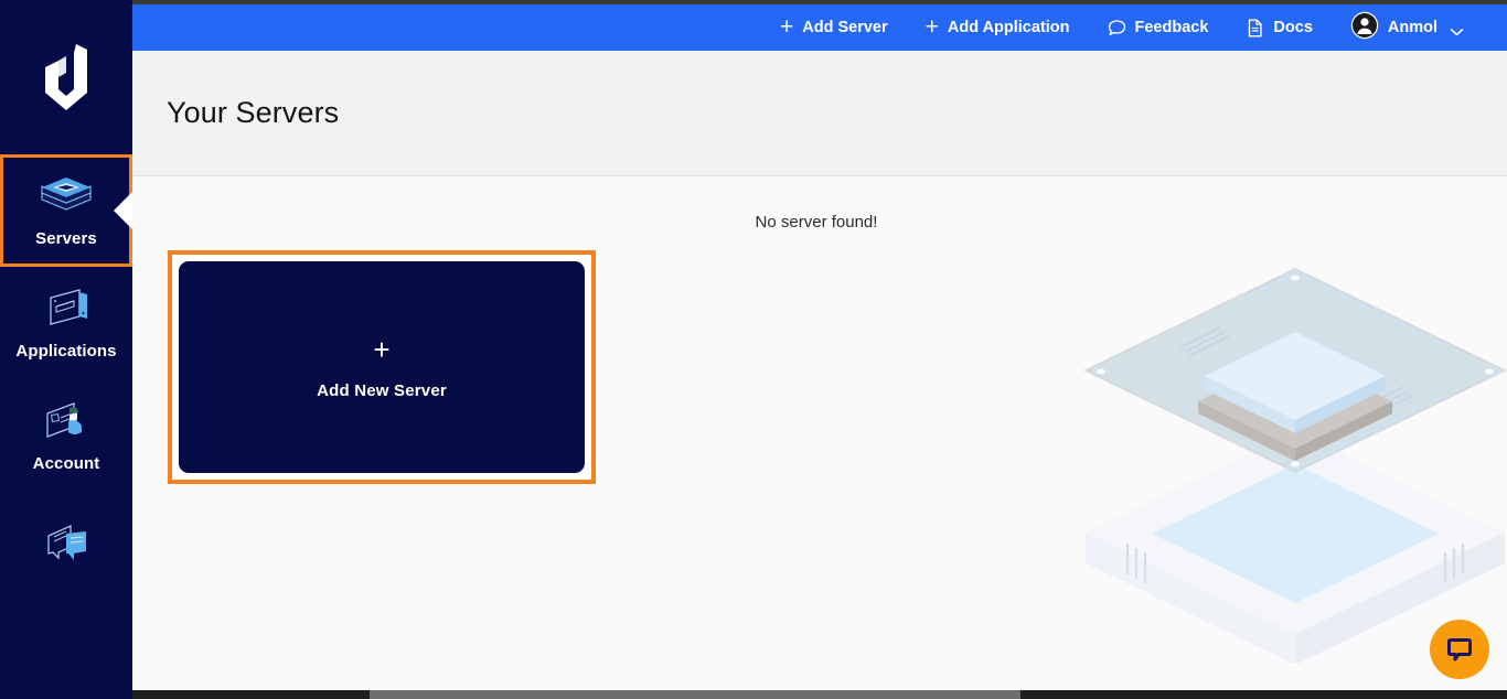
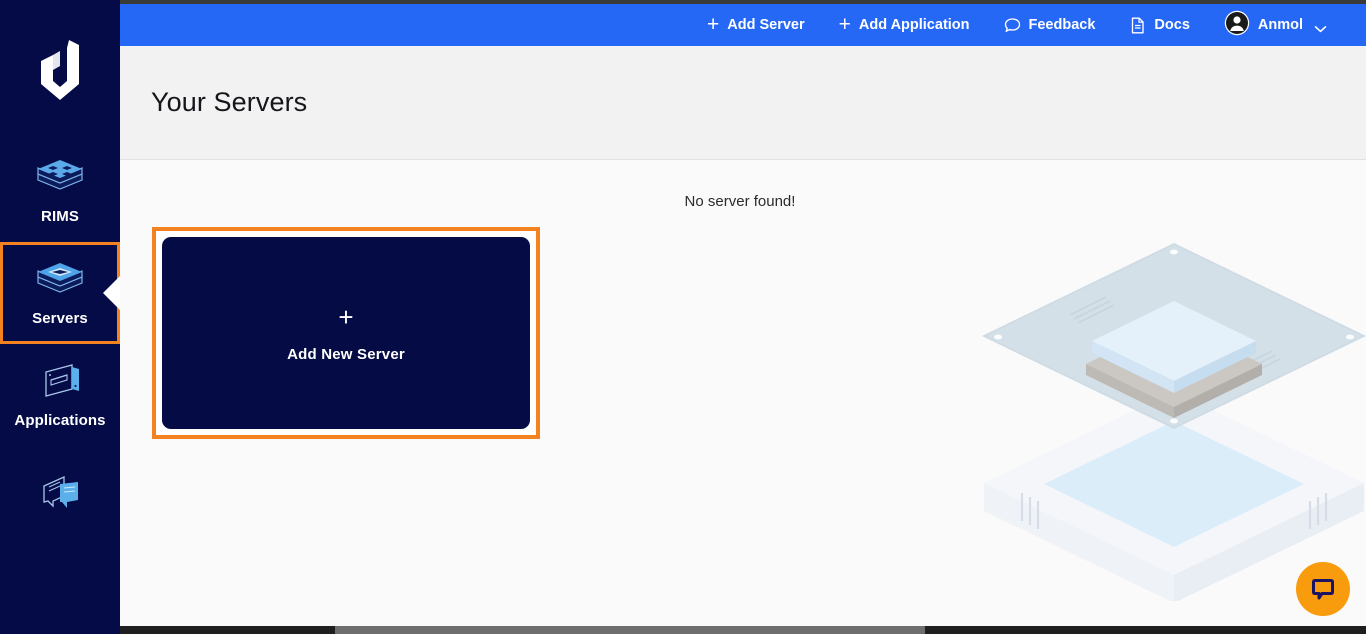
+ RIMS
  Servers
  Applications
- Account
  +
  Add Server
  +
  Add Application
  Feedback
  Docs
  Anmol
  Your Servers
  No server found!
  +
  Add New Server
